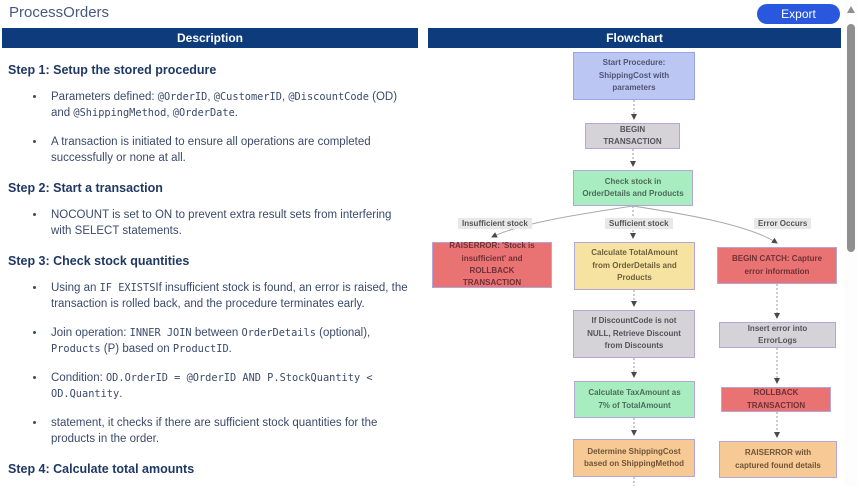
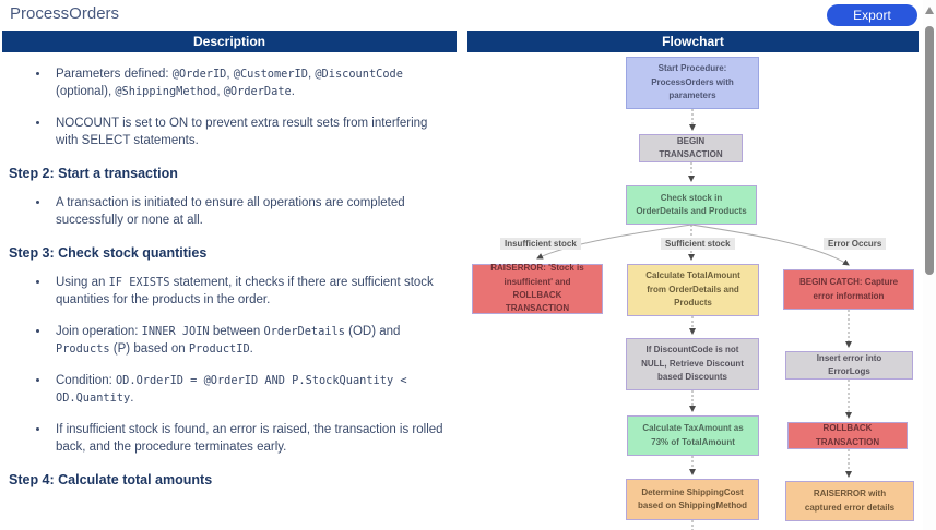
  ProcessOrders
  Export
  Description
  Flowchart
- Step 1: Setup the stored procedure
- Parameters defined: @OrderID, @CustomerID, @DiscountCode (OD) and @ShippingMethod, @OrderDate.
+ Parameters defined: @OrderID, @CustomerID, @DiscountCode (optional), @ShippingMethod, @OrderDate.
- A transaction is initiated to ensure all operations are completed successfully or none at all.
+ NOCOUNT is set to ON to prevent extra result sets from interfering with SELECT statements.
  Step 2: Start a transaction
- NOCOUNT is set to ON to prevent extra result sets from interfering with SELECT statements.
+ A transaction is initiated to ensure all operations are completed successfully or none at all.
  Step 3: Check stock quantities
- Using an IF EXISTSIf insufficient stock is found, an error is raised, the transaction is rolled back, and the procedure terminates early.
+ Using an IF EXISTS statement, it checks if there are sufficient stock quantities for the products in the order.
- Join operation: INNER JOIN between OrderDetails (optional), Products (P) based on ProductID.
+ Join operation: INNER JOIN between OrderDetails (OD) and Products (P) based on ProductID.
  Condition: OD.OrderID = @OrderID AND P.StockQuantity < OD.Quantity.
- statement, it checks if there are sufficient stock quantities for the products in the order.
+ If insufficient stock is found, an error is raised, the transaction is rolled back, and the procedure terminates early.
  Step 4: Calculate total amounts
- Start Procedure: ShippingCost with parameters
+ Start Procedure: ProcessOrders with parameters
  BEGIN TRANSACTION
  Check stock in OrderDetails and Products
  RAISERROR: 'Stock is insufficient' and ROLLBACK TRANSACTION
  Calculate TotalAmount from OrderDetails and Products
  BEGIN CATCH: Capture error information
- If DiscountCode is not NULL, Retrieve Discount from Discounts
+ If DiscountCode is not NULL, Retrieve Discount based Discounts
  Insert error into ErrorLogs
- Calculate TaxAmount as 7% of TotalAmount
+ Calculate TaxAmount as 73% of TotalAmount
  ROLLBACK TRANSACTION
  Determine ShippingCost based on ShippingMethod
- RAISERROR with captured found details
+ RAISERROR with captured error details
  Insufficient stock
  Sufficient stock
  Error Occurs
